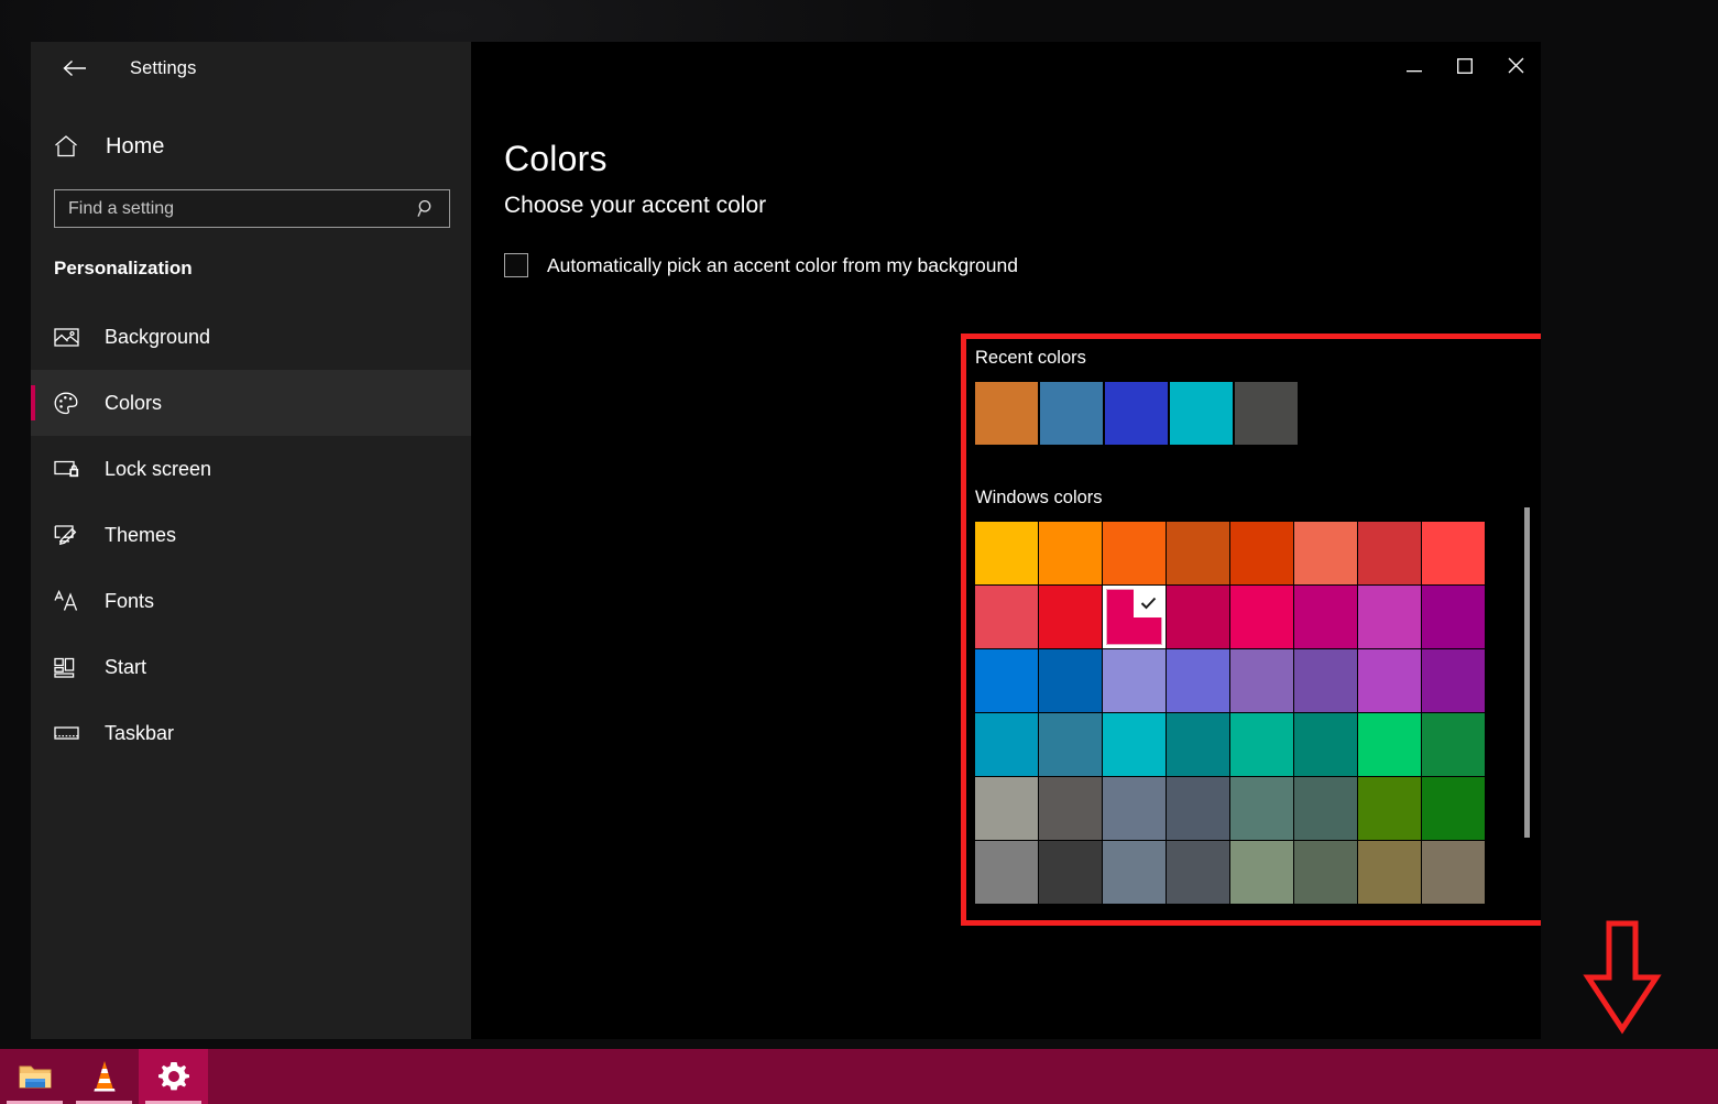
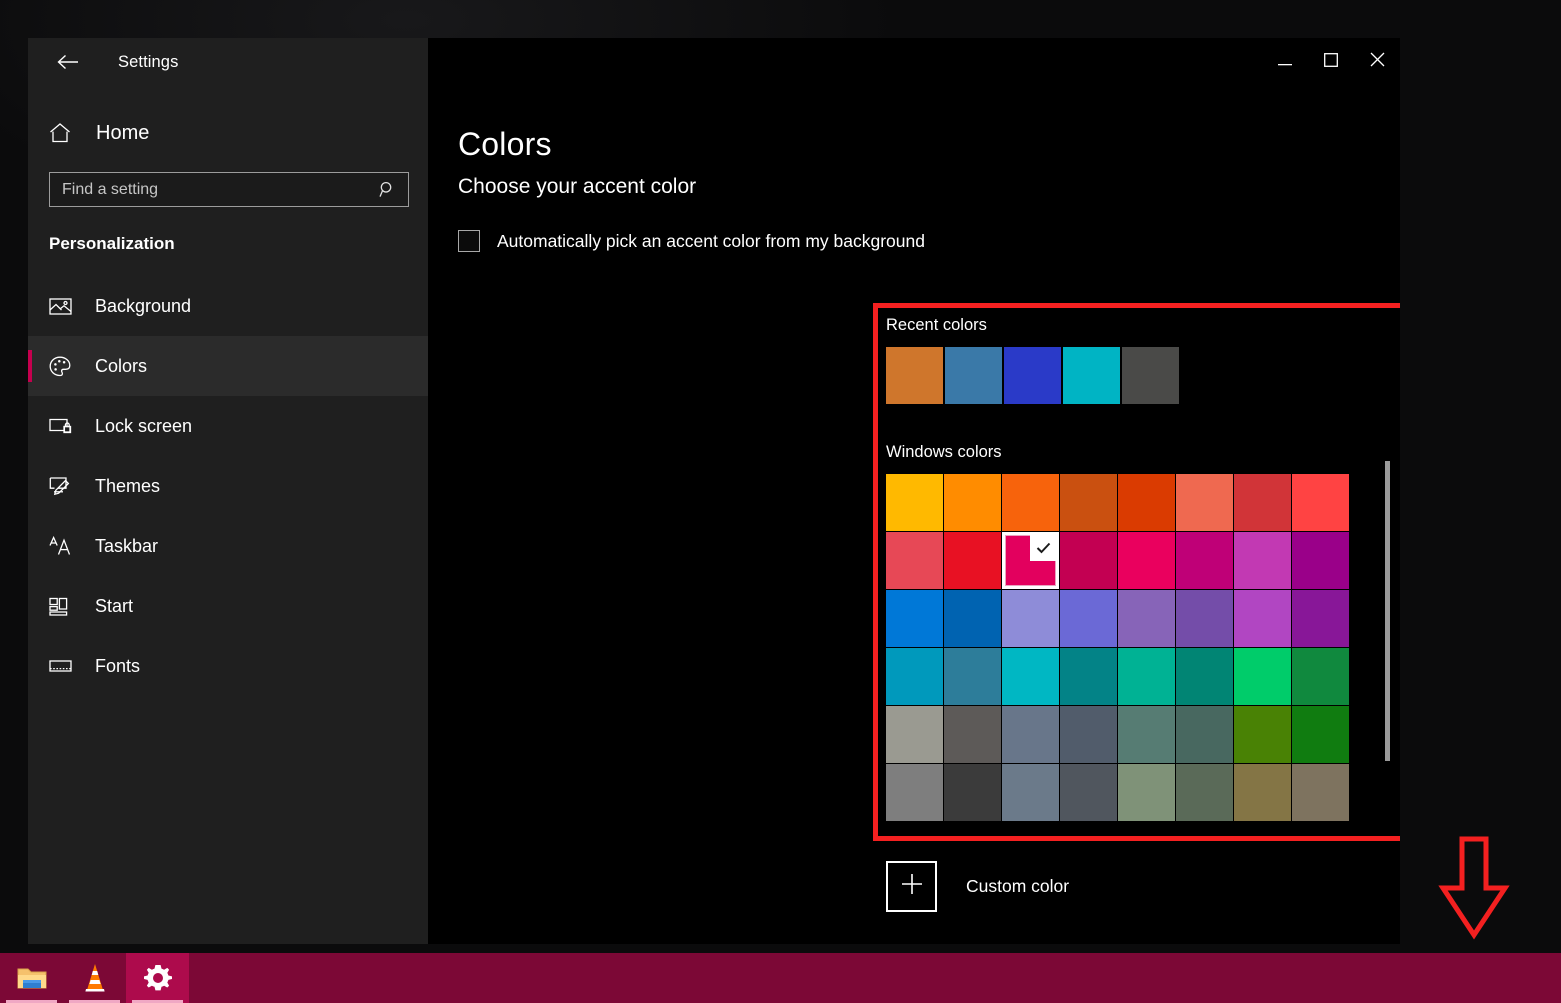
  Settings
  Home
  Find a setting
  Personalization
  Background
  Colors
  Lock screen
  Themes
- Fonts
+ Taskbar
  Start
- Taskbar
+ Fonts
  Colors
  Choose your accent color
  Automatically pick an accent color from my background
  Recent colors
  Windows colors
+ Custom color
